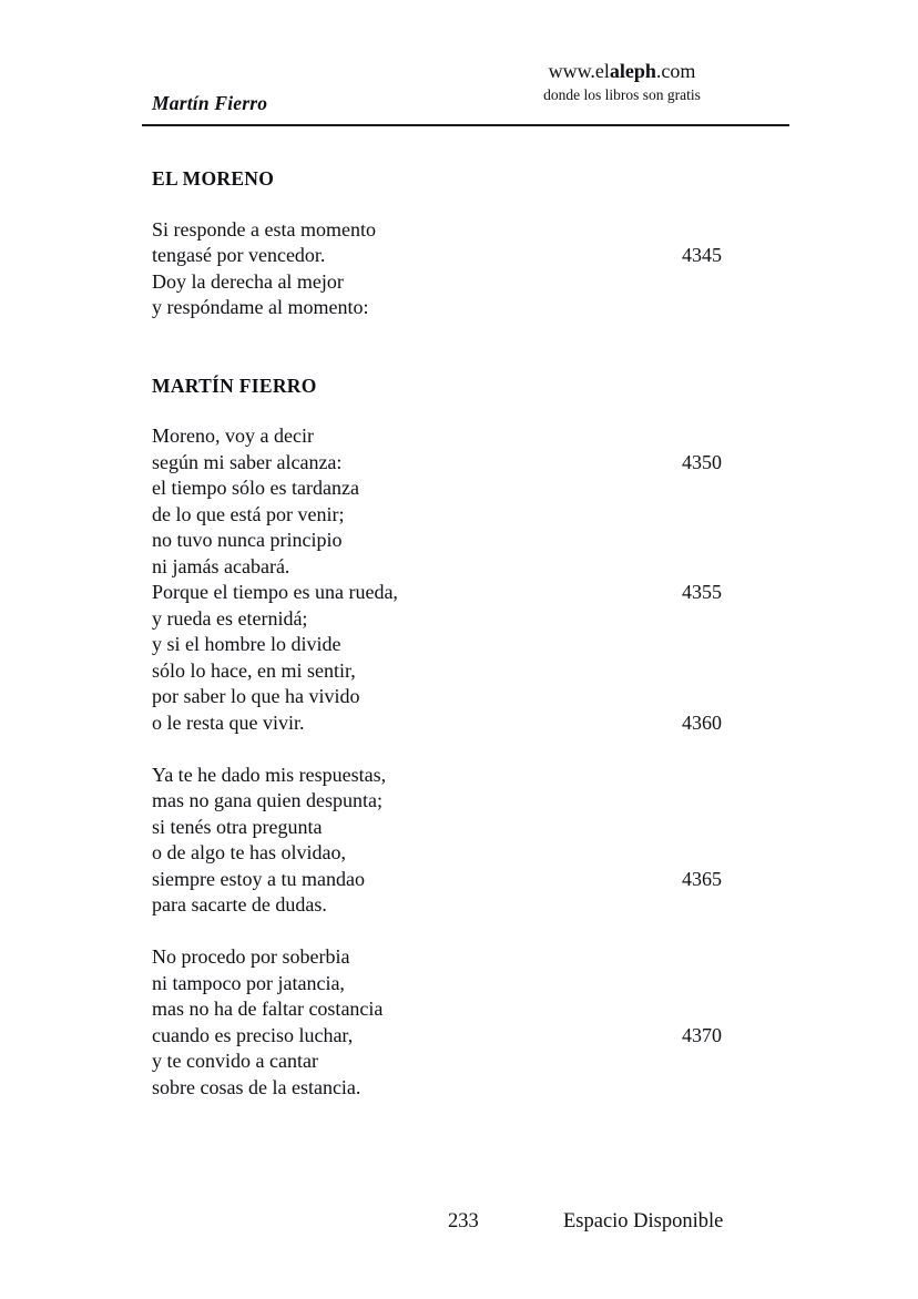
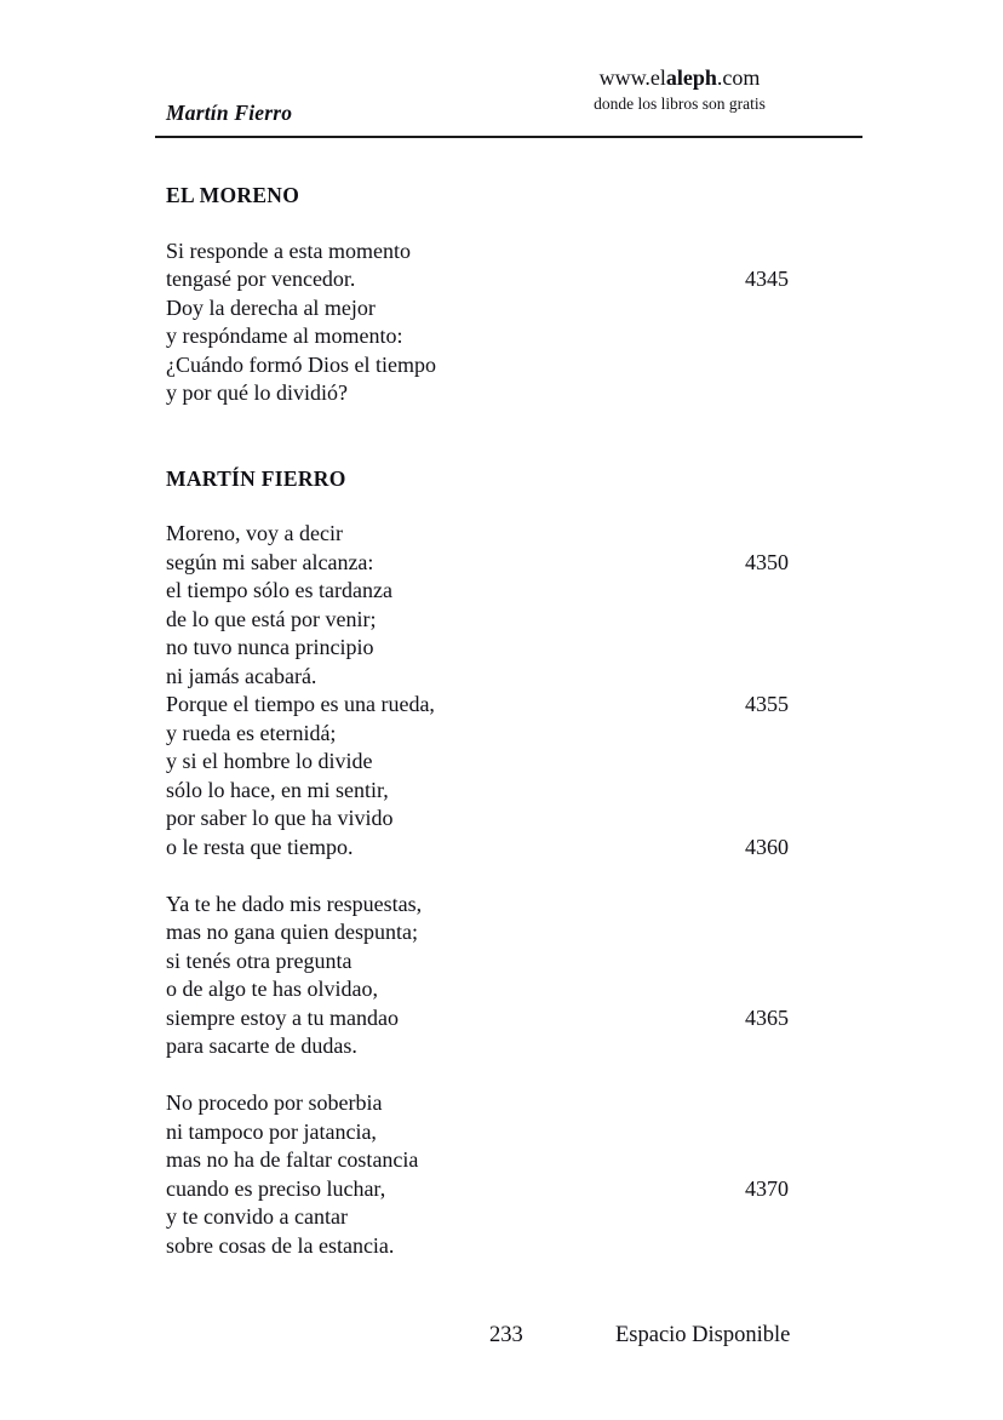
  Martín Fierro
  www.elaleph.com
  donde los libros son gratis
  EL MORENO
  Si responde a esta momento
  tengasé por vencedor.
  4345
  Doy la derecha al mejor
  y respóndame al momento:
+ ¿Cuándo formó Dios el tiempo
+ y por qué lo dividió?
  MARTÍN FIERRO
  Moreno, voy a decir
  según mi saber alcanza:
  4350
  el tiempo sólo es tardanza
  de lo que está por venir;
  no tuvo nunca principio
  ni jamás acabará.
  Porque el tiempo es una rueda,
  4355
  y rueda es eternidá;
  y si el hombre lo divide
  sólo lo hace, en mi sentir,
  por saber lo que ha vivido
- o le resta que vivir.
+ o le resta que tiempo.
  4360
  Ya te he dado mis respuestas,
  mas no gana quien despunta;
  si tenés otra pregunta
  o de algo te has olvidao,
  siempre estoy a tu mandao
  4365
  para sacarte de dudas.
  No procedo por soberbia
  ni tampoco por jatancia,
  mas no ha de faltar costancia
  cuando es preciso luchar,
  4370
  y te convido a cantar
  sobre cosas de la estancia.
  233
  Espacio Disponible
